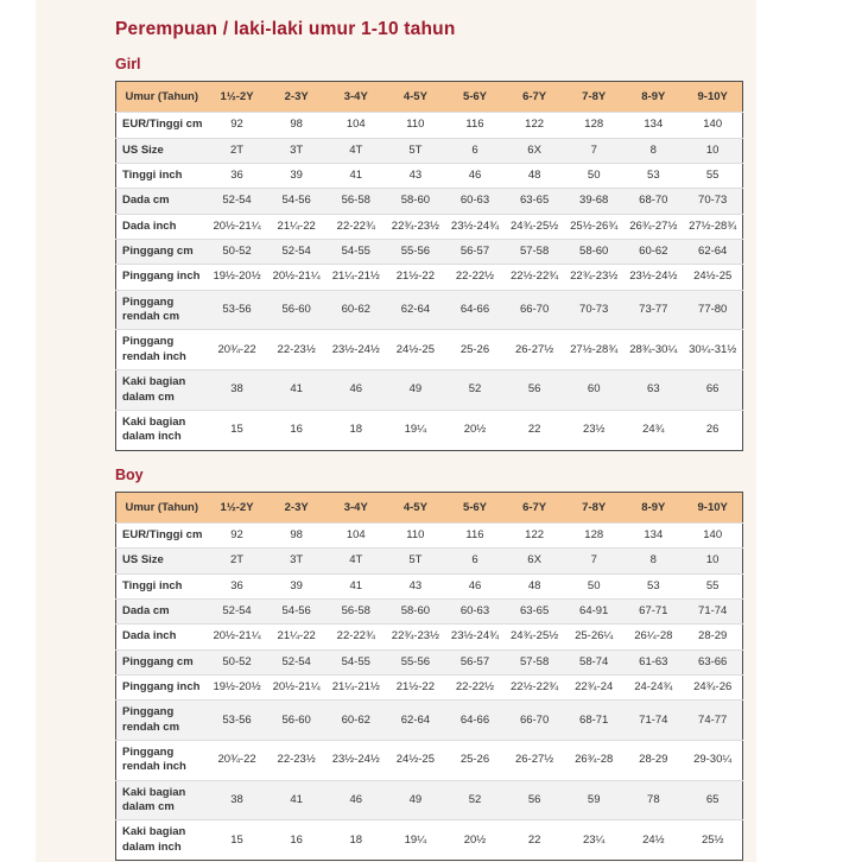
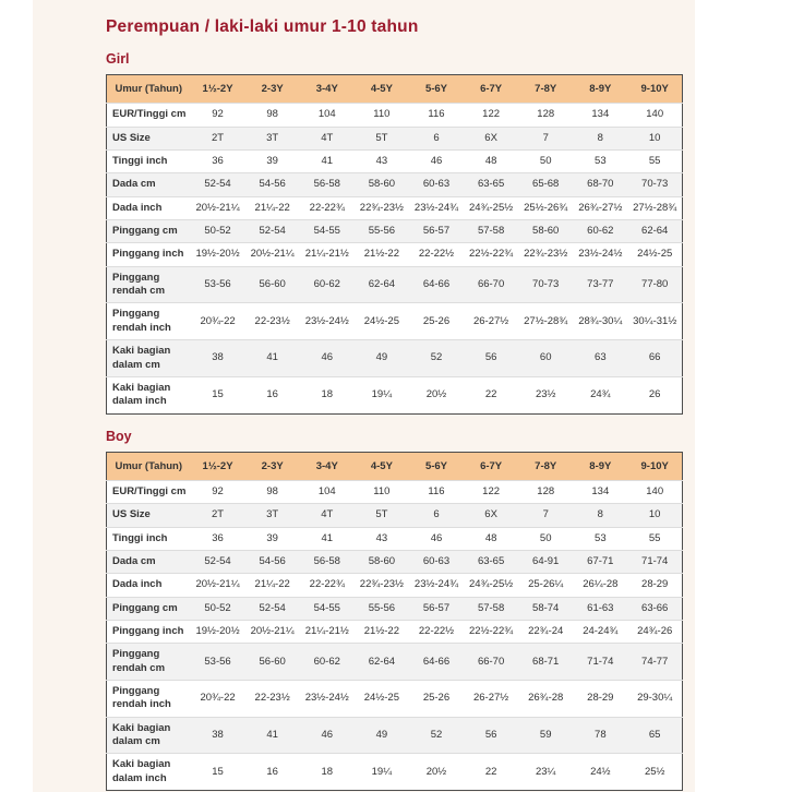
  Perempuan / laki-laki umur 1-10 tahun
  Girl
  Umur (Tahun)	1½-2Y	2-3Y	3-4Y	4-5Y	5-6Y	6-7Y	7-8Y	8-9Y	9-10Y
  EUR/Tinggi cm	92	98	104	110	116	122	128	134	140
  US Size	2T	3T	4T	5T	6	6X	7	8	10
  Tinggi inch	36	39	41	43	46	48	50	53	55
- Dada cm	52-54	54-56	56-58	58-60	60-63	63-65	39-68	68-70	70-73
+ Dada cm	52-54	54-56	56-58	58-60	60-63	63-65	65-68	68-70	70-73
  Dada inch	20½-21¼	21¼-22	22-22¾	22¾-23½	23½-24¾	24¾-25½	25½-26¾	26¾-27½	27½-28¾
  Pinggang cm	50-52	52-54	54-55	55-56	56-57	57-58	58-60	60-62	62-64
  Pinggang inch	19½-20½	20½-21¼	21¼-21½	21½-22	22-22½	22½-22¾	22¾-23½	23½-24½	24½-25
  Pinggang rendah cm	53-56	56-60	60-62	62-64	64-66	66-70	70-73	73-77	77-80
  Pinggang rendah inch	20¾-22	22-23½	23½-24½	24½-25	25-26	26-27½	27½-28¾	28¾-30¼	30¼-31½
  Kaki bagian dalam cm	38	41	46	49	52	56	60	63	66
  Kaki bagian dalam inch	15	16	18	19¼	20½	22	23½	24¾	26
  Boy
  Umur (Tahun)	1½-2Y	2-3Y	3-4Y	4-5Y	5-6Y	6-7Y	7-8Y	8-9Y	9-10Y
  EUR/Tinggi cm	92	98	104	110	116	122	128	134	140
  US Size	2T	3T	4T	5T	6	6X	7	8	10
  Tinggi inch	36	39	41	43	46	48	50	53	55
  Dada cm	52-54	54-56	56-58	58-60	60-63	63-65	64-91	67-71	71-74
  Dada inch	20½-21¼	21¼-22	22-22¾	22¾-23½	23½-24¾	24¾-25½	25-26¼	26¼-28	28-29
  Pinggang cm	50-52	52-54	54-55	55-56	56-57	57-58	58-74	61-63	63-66
  Pinggang inch	19½-20½	20½-21¼	21¼-21½	21½-22	22-22½	22½-22¾	22¾-24	24-24¾	24¾-26
  Pinggang rendah cm	53-56	56-60	60-62	62-64	64-66	66-70	68-71	71-74	74-77
  Pinggang rendah inch	20¾-22	22-23½	23½-24½	24½-25	25-26	26-27½	26¾-28	28-29	29-30¼
  Kaki bagian dalam cm	38	41	46	49	52	56	59	78	65
  Kaki bagian dalam inch	15	16	18	19¼	20½	22	23¼	24½	25½
